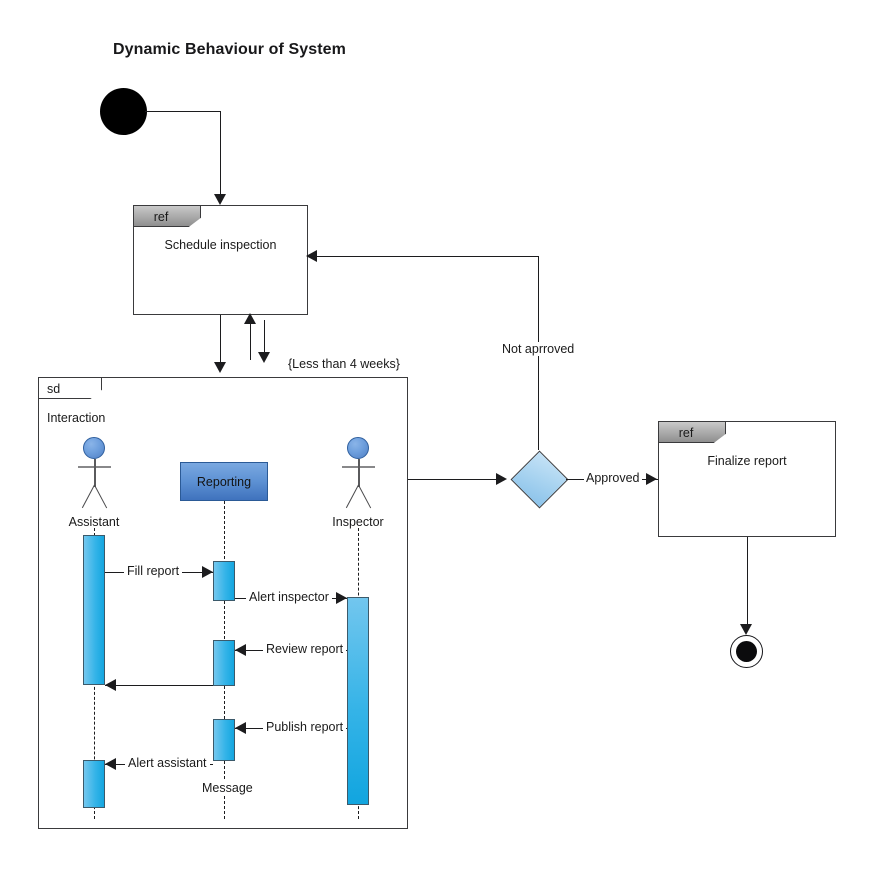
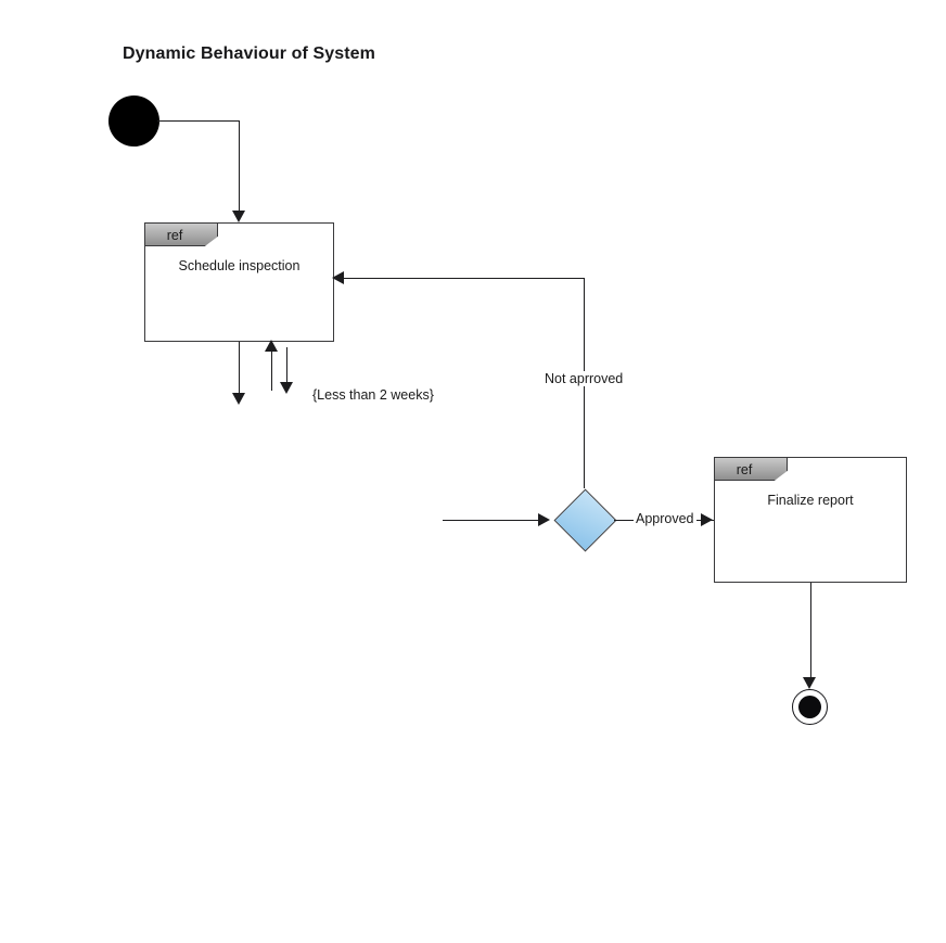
  Dynamic Behaviour of System
  ref
  Schedule inspection
- {Less than 4 weeks}
+ {Less than 2 weeks}
- sd
- Interaction
- Assistant
- Inspector
- Reporting
- Fill report
- Alert inspector
- Review report
- Publish report
- Alert assistant
- Message
  Approved
  Not aprroved
  ref
  Finalize report
